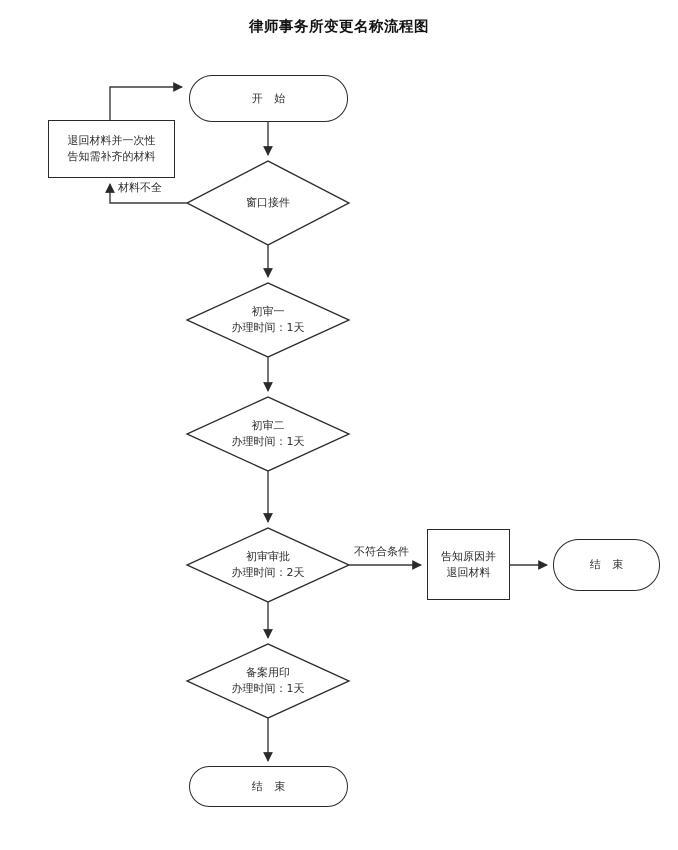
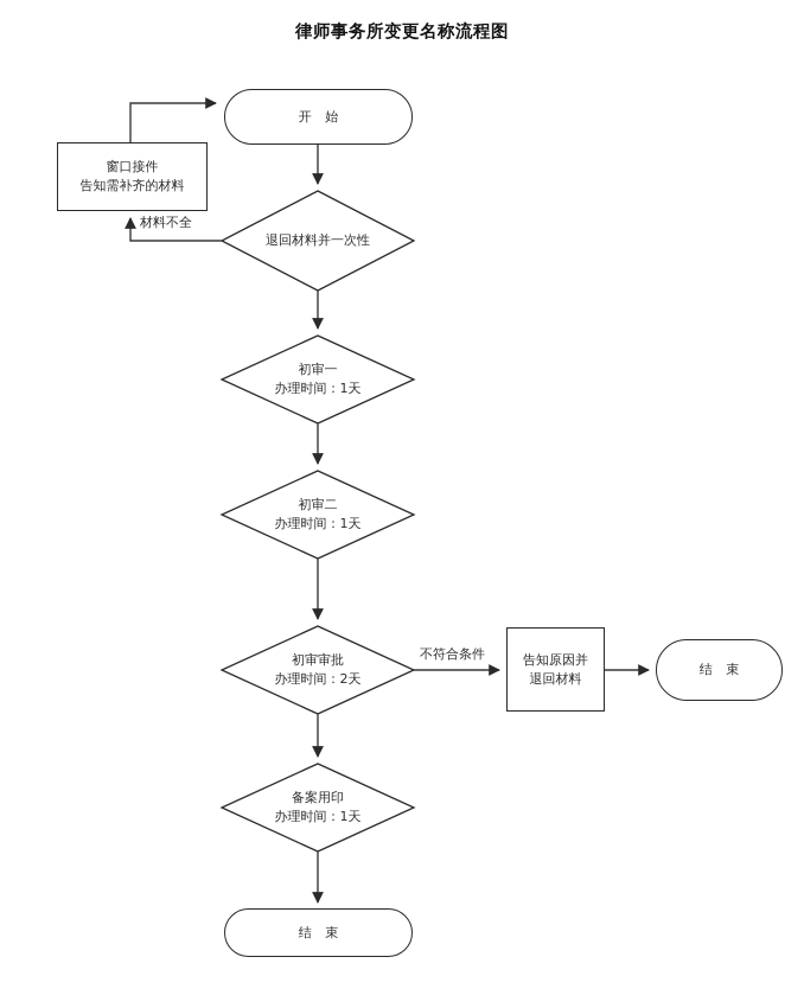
  律师事务所变更名称流程图
  开 始
- 退回材料并一次性
+ 窗口接件
  告知需补齐的材料
- 窗口接件
+ 退回材料并一次性
  初审一
  办理时间：1天
  初审二
  办理时间：1天
  初审审批
  办理时间：2天
  告知原因并
  退回材料
  结 束
  备案用印
  办理时间：1天
  结 束
  材料不全
  不符合条件
